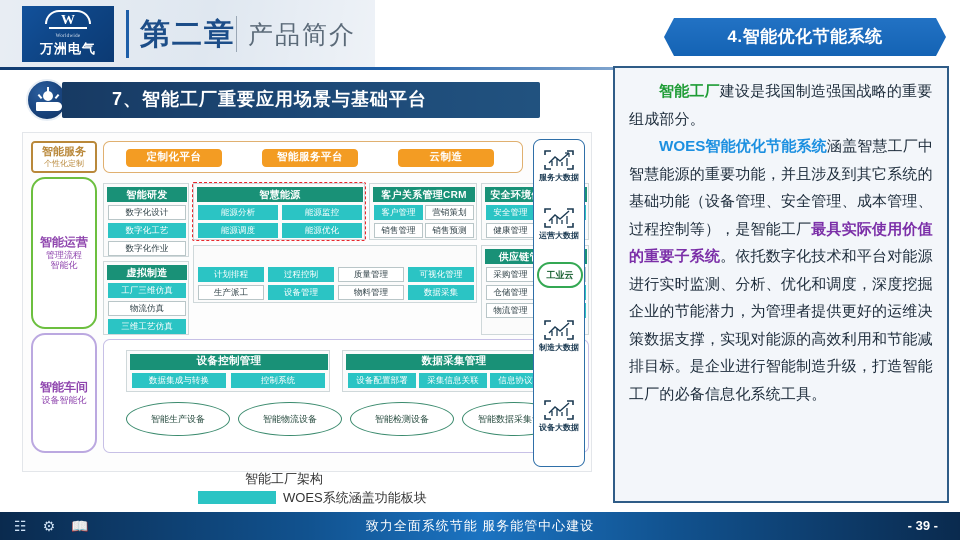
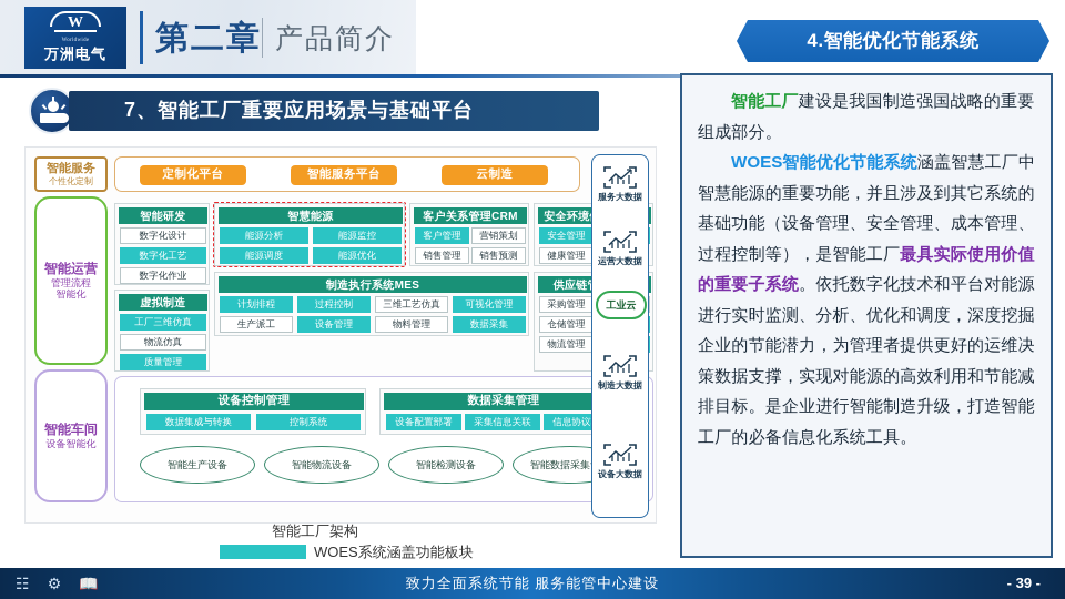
  W
  万洲电气
  第二章
  产品简介
  7、智能工厂重要应用场景与基础平台
  4.智能优化节能系统
  智能工厂建设是我国制造强国战略的重要组成部分。
  WOES智能优化节能系统涵盖智慧工厂中智慧能源的重要功能，并且涉及到其它系统的基础功能（设备管理、安全管理、成本管理、过程控制等），是智能工厂最具实际使用价值的重要子系统。依托数字化技术和平台对能源进行实时监测、分析、优化和调度，深度挖掘企业的节能潜力，为管理者提供更好的运维决策数据支撑，实现对能源的高效利用和节能减排目标。是企业进行智能制造升级，打造智能工厂的必备信息化系统工具。
  智能服务
  个性化定制
  智能运营
  管理流程
  智能化
  智能车间
  设备智能化
  定制化平台
  智能服务平台
  云制造
  智能研发
  数字化设计
  数字化工艺
  数字化作业
  智慧能源
  能源分析
  能源监控
  能源调度
  能源优化
  客户关系管理CRM
  客户管理
  营销策划
  销售管理
  销售预测
  安全管理
  健康管理
  虚拟制造
  工厂三维仿真
  物流仿真
- 三维工艺仿真
+ 质量管理
+ 制造执行系统MES
  计划排程
  过程控制
- 质量管理
+ 三维工艺仿真
  可视化管理
  生产派工
  设备管理
  物料管理
  数据采集
  采购管理
  仓储管理
  物流管理
  设备控制管理
  数据集成与转换
  控制系统
  数据采集管理
  设备配置部署
  采集信息关联
  智能生产设备
  智能物流设备
  智能检测设备
  智能数据采集
  服务大数据
  运营大数据
  工业云
  制造大数据
  设备大数据
  智能工厂架构
  WOES系统涵盖功能板块
  致力全面系统节能 服务能管中心建设
  ☷
  ⚙
  📖
  - 39 -
